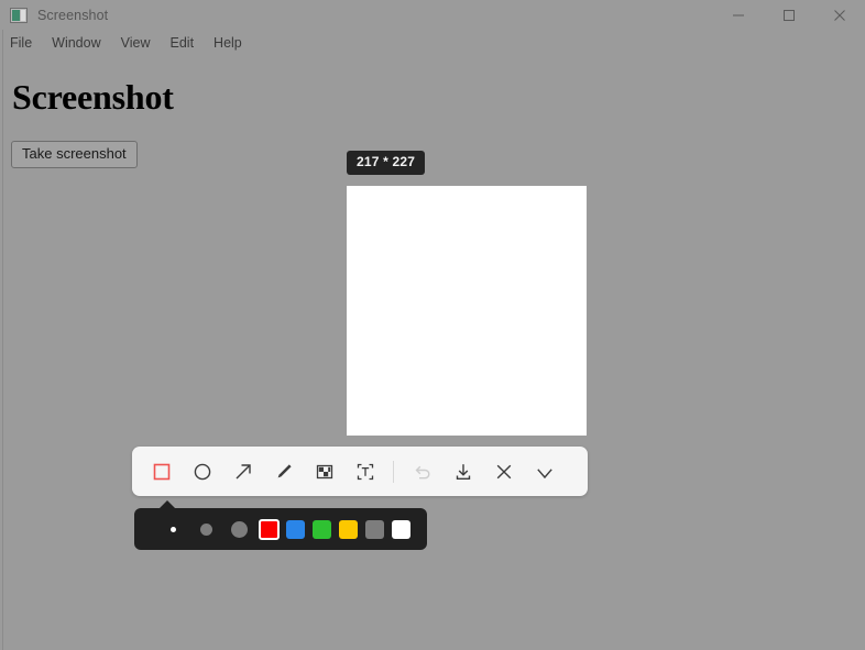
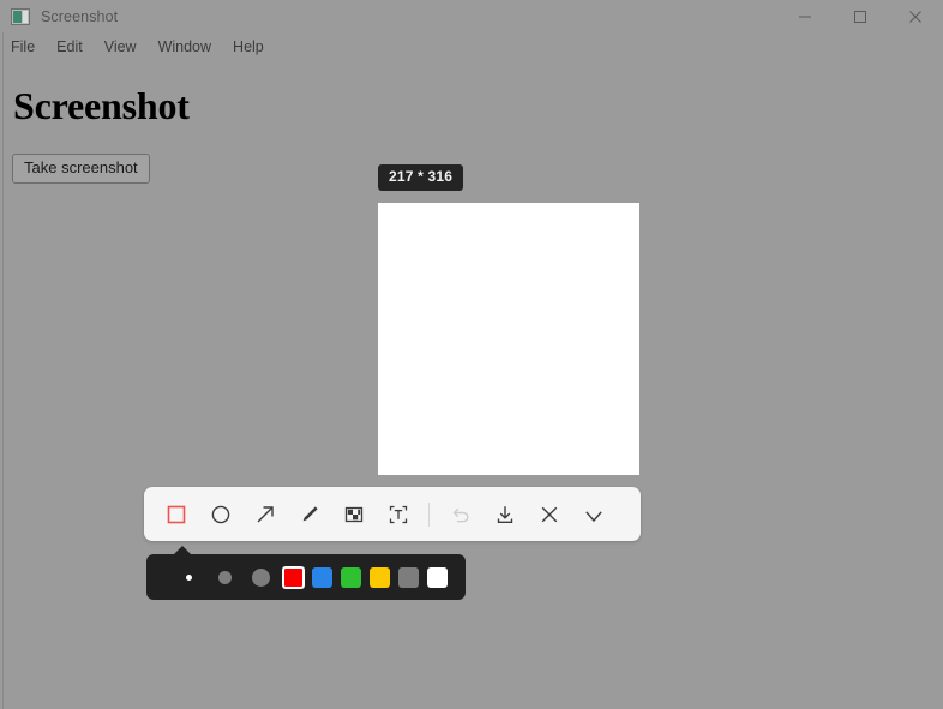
  Screenshot
  File
- Window
+ Edit
  View
- Edit
+ Window
  Help
  Screenshot
  Take screenshot
- 217 * 227
+ 217 * 316
